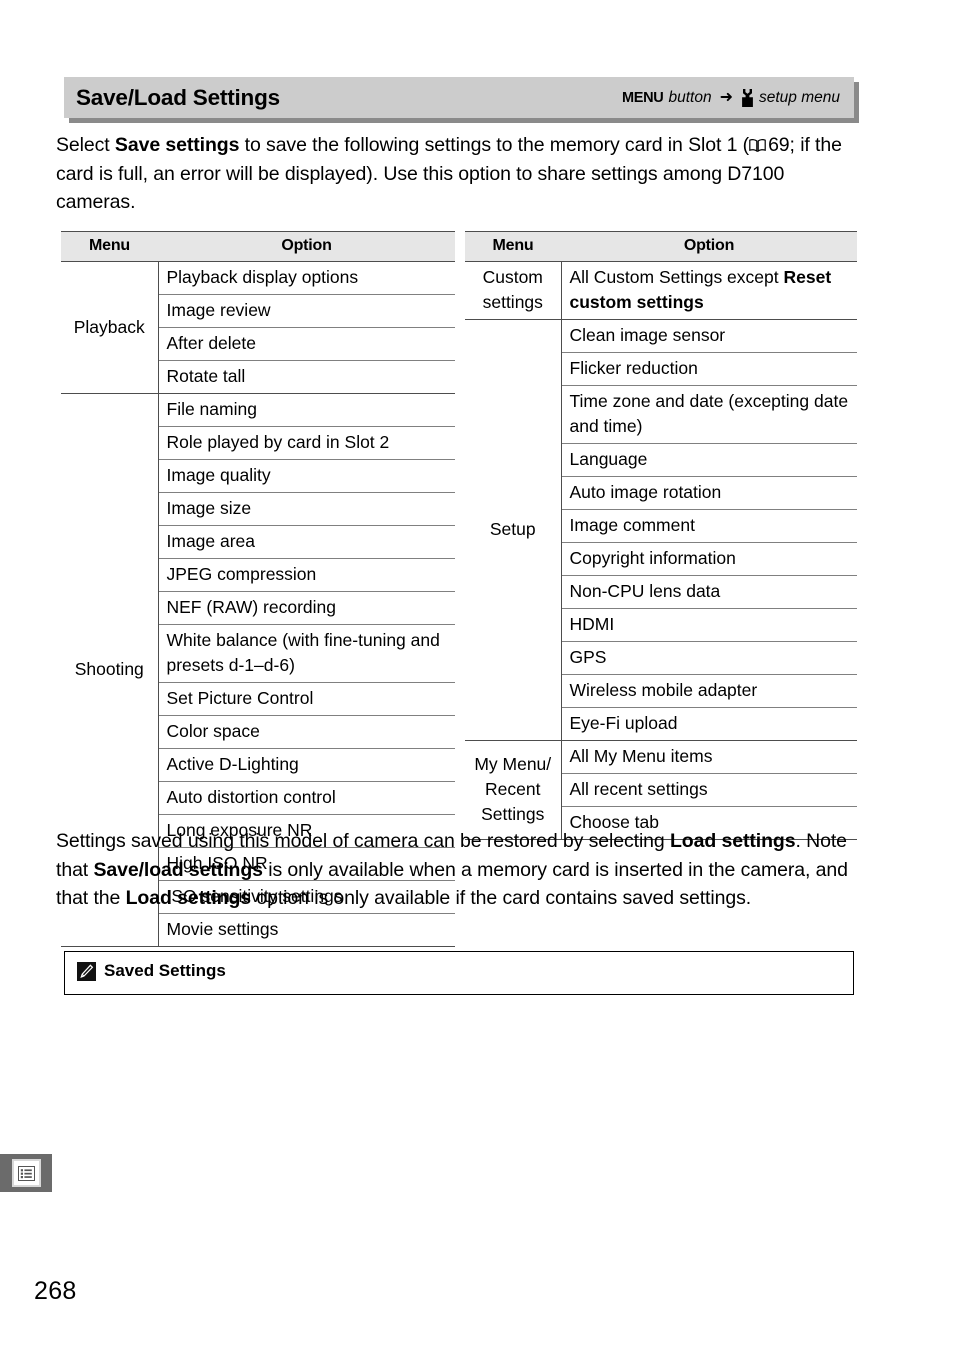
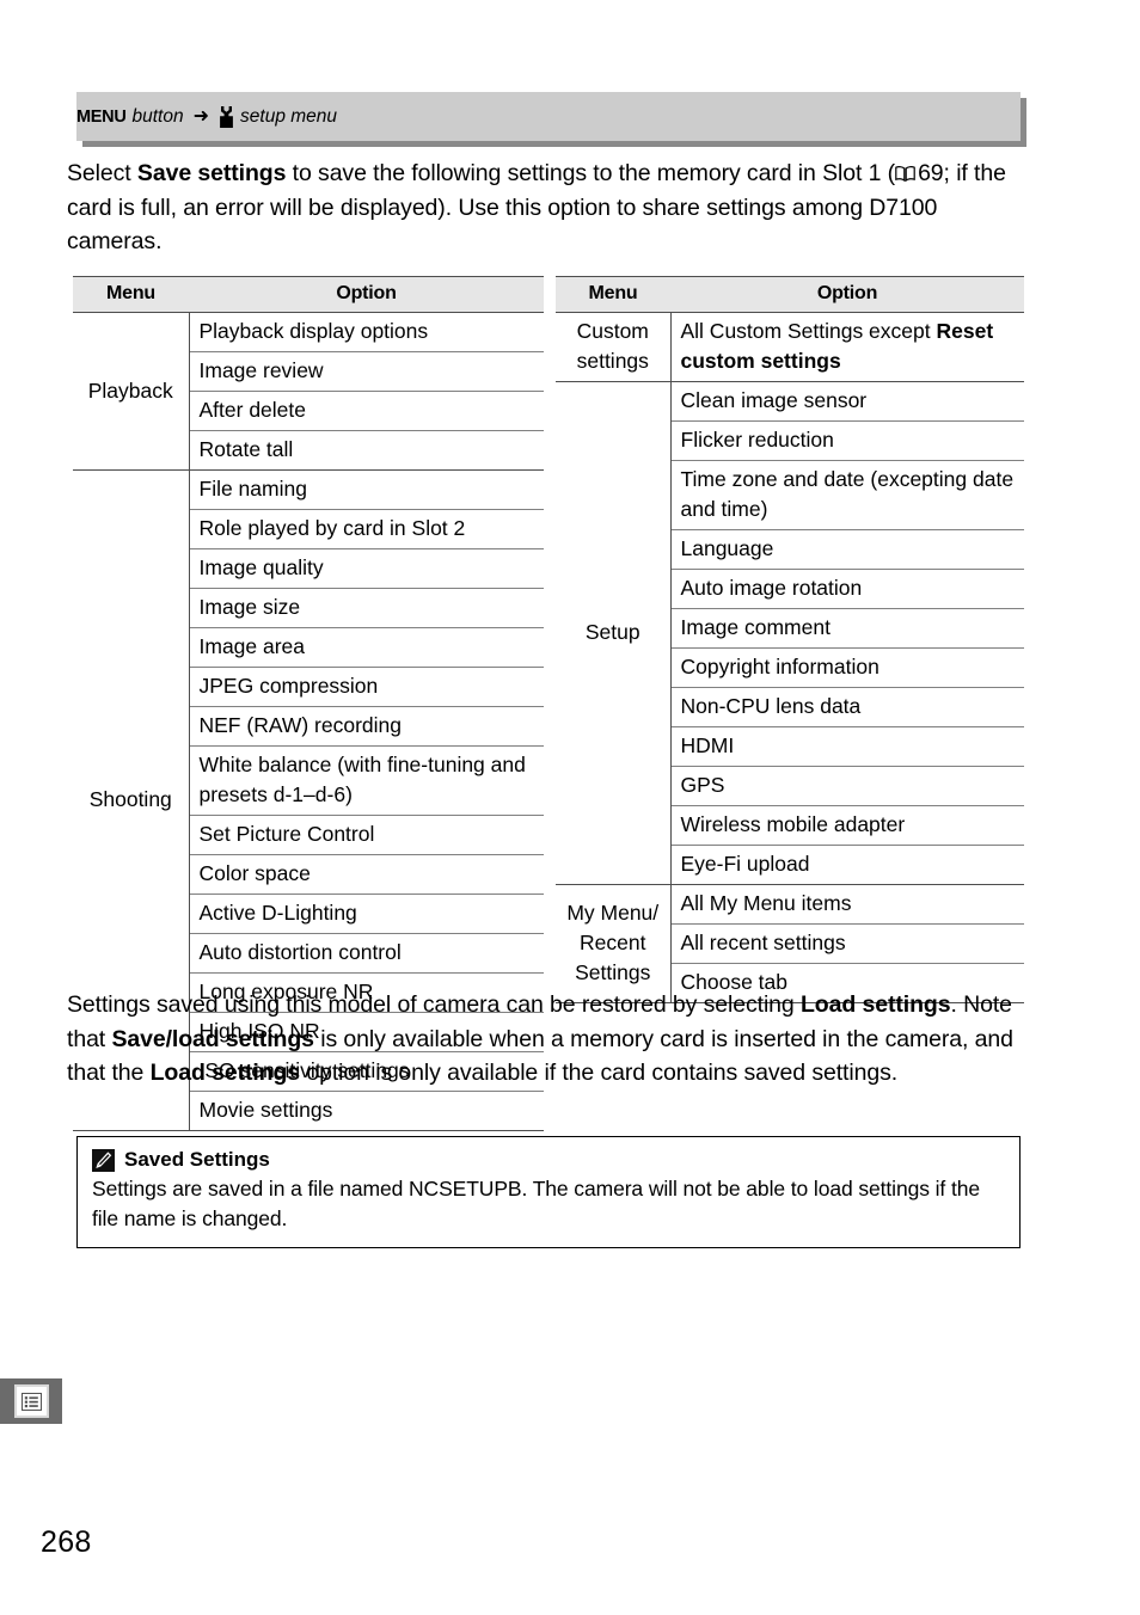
- Save/Load Settings
  MENU
  button
  ➜
  setup menu
  Select Save settings to save the following settings to the memory card in Slot 1 ( 69; if the card is full, an error will be displayed). Use this option to share settings among D7100 cameras.
  Menu	Option
  Playback	Playback display options
  Image review
  After delete
  Rotate tall
  Shooting	File naming
  Role played by card in Slot 2
  Image quality
  Image size
  Image area
  JPEG compression
  NEF (RAW) recording
  White balance (with fine-tuning and presets d-1–d-6)
  Set Picture Control
  Color space
  Active D-Lighting
  Auto distortion control
  Long exposure NR
  High ISO NR
  ISO sensitivity settings
  Movie settings
  Menu	Option
  Custom settings	All Custom Settings except Reset custom settings
  Setup	Clean image sensor
  Flicker reduction
  Time zone and date (excepting date and time)
  Language
  Auto image rotation
  Image comment
  Copyright information
  Non-CPU lens data
  HDMI
  GPS
  Wireless mobile adapter
  Eye-Fi upload
  My Menu/ Recent Settings	All My Menu items
  All recent settings
  Choose tab
  Settings saved using this model of camera can be restored by selecting Load settings. Note that Save/load settings is only available when a memory card is inserted in the camera, and that the Load settings option is only available if the card contains saved settings.
  Saved Settings
+ Settings are saved in a file named NCSETUPB. The camera will not be able to load settings if the file name is changed.
  268
